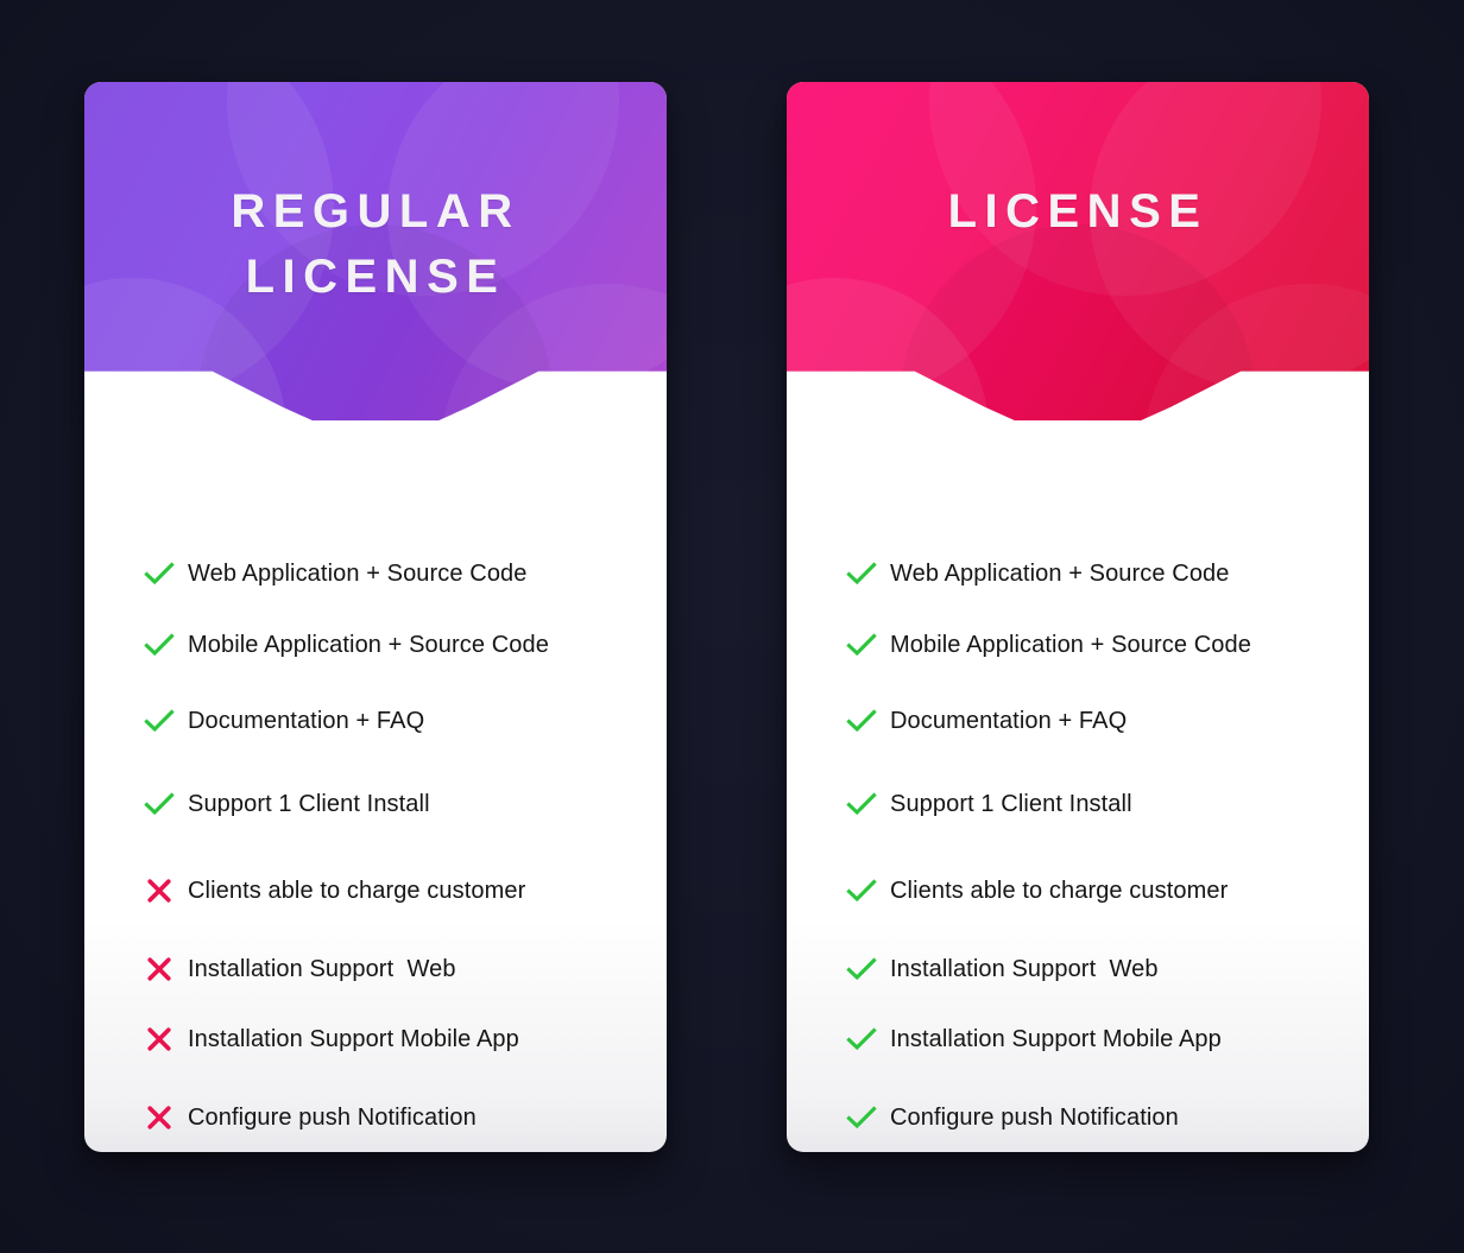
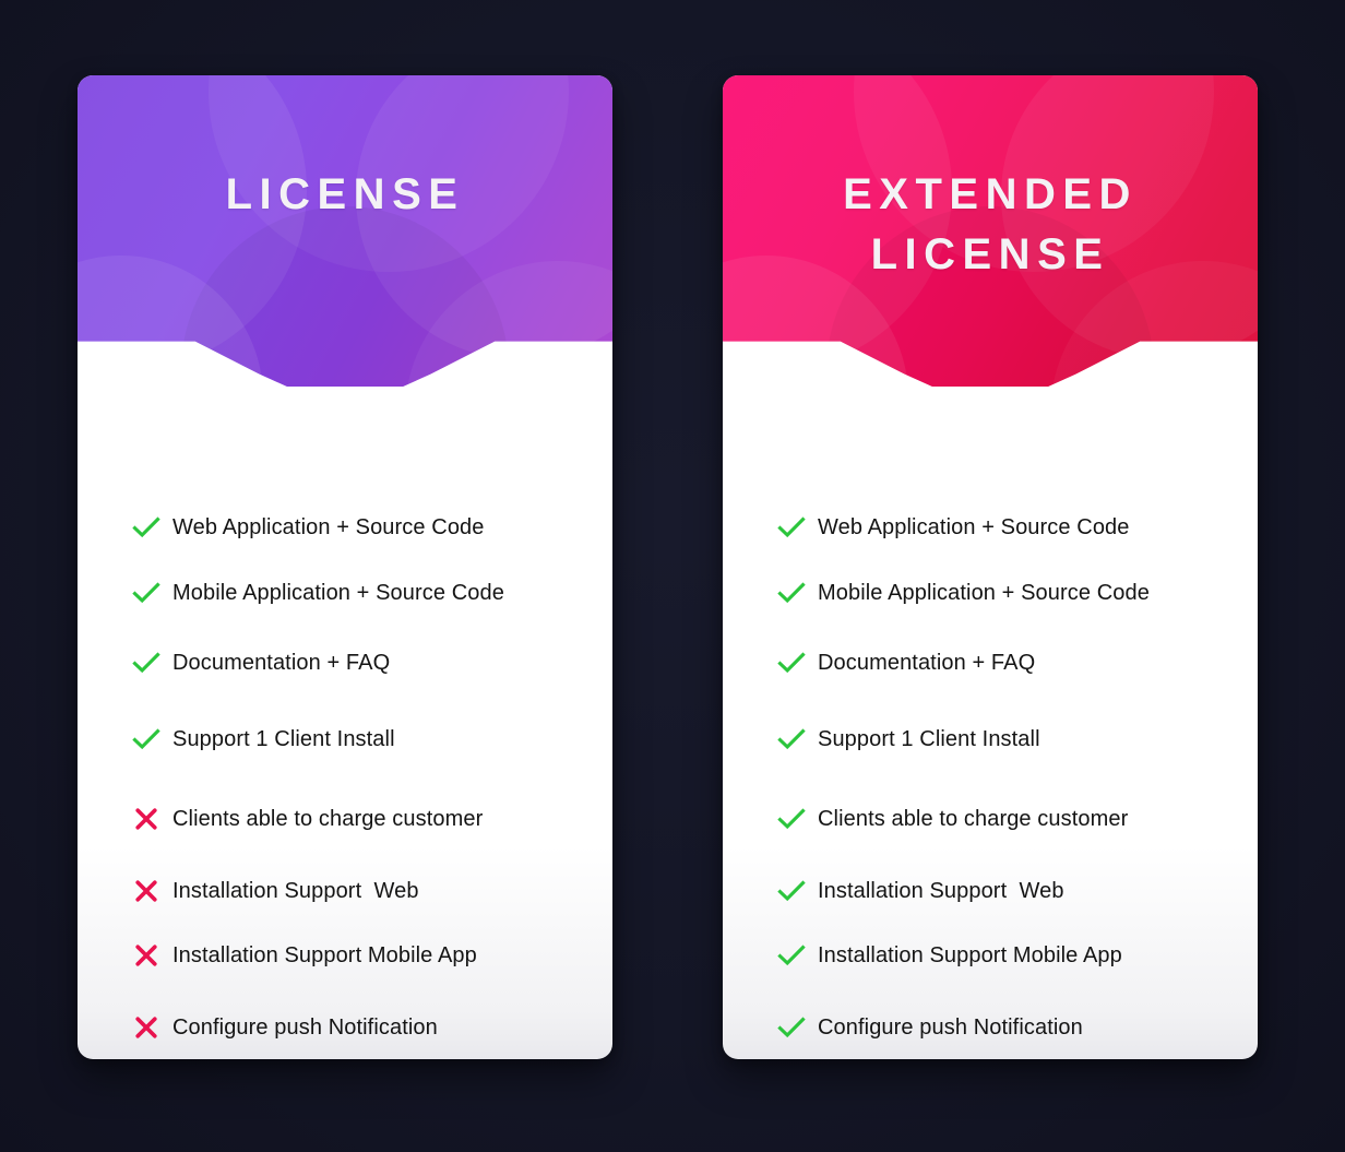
- REGULAR
  LICENSE
  Web Application + Source Code
  Mobile Application + Source Code
  Documentation + FAQ
  Support 1 Client Install
  Clients able to charge customer
  Installation Support Web
  Installation Support Mobile App
  Configure push Notification
+ EXTENDED
  LICENSE
  Web Application + Source Code
  Mobile Application + Source Code
  Documentation + FAQ
  Support 1 Client Install
  Clients able to charge customer
  Installation Support Web
  Installation Support Mobile App
  Configure push Notification
